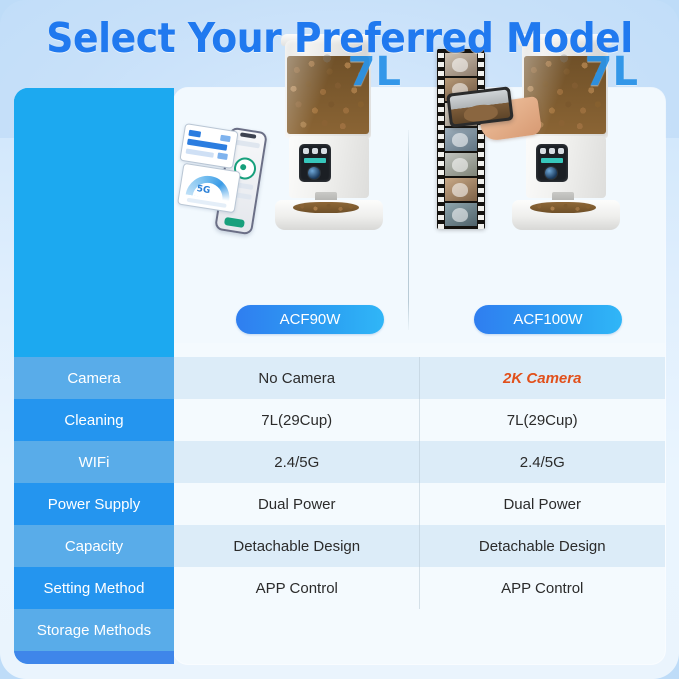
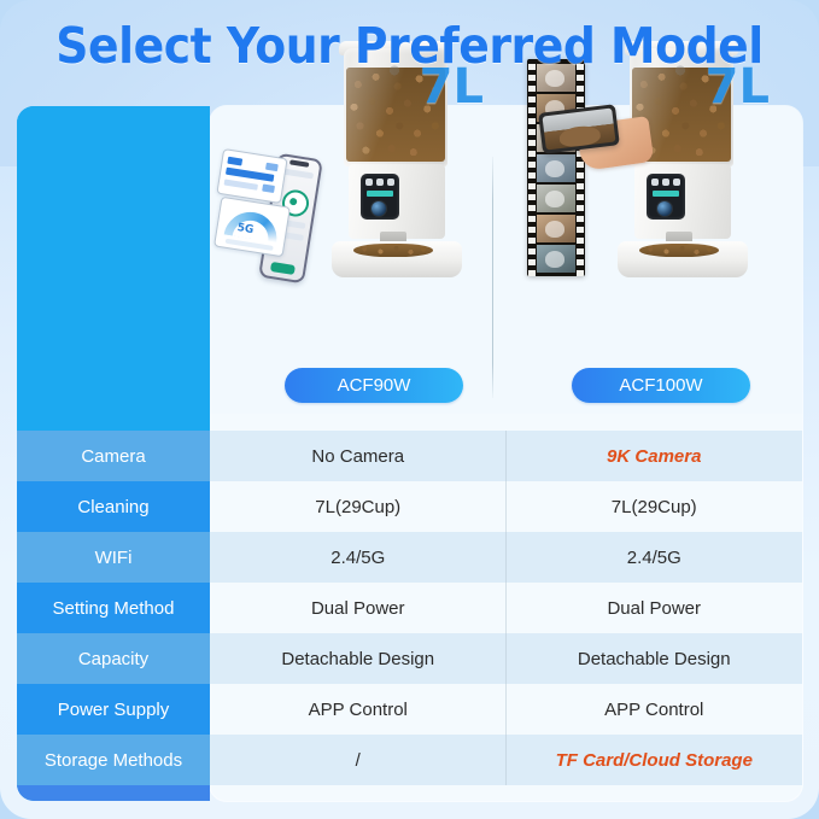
  Select Your Preferred Model
  7L
  7L
  ACF90W
  ACF100W
  Camera
  Cleaning
  WIFi
- Power Supply
+ Setting Method
  Capacity
- Setting Method
+ Power Supply
  Storage Methods
  No Camera
- 2K Camera
+ 9K Camera
  7L(29Cup)
  7L(29Cup)
  2.4/5G
  2.4/5G
  Dual Power
  Dual Power
  Detachable Design
  Detachable Design
  APP Control
  APP Control
+ /
+ TF Card/Cloud Storage
